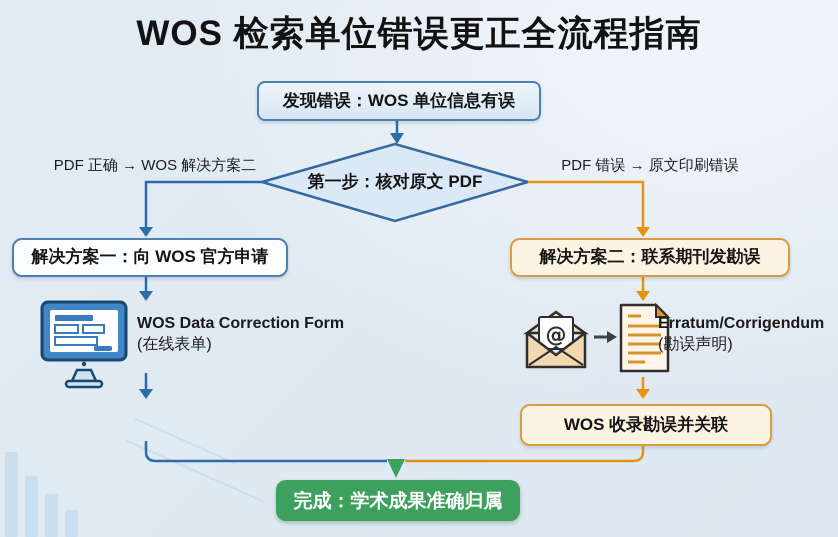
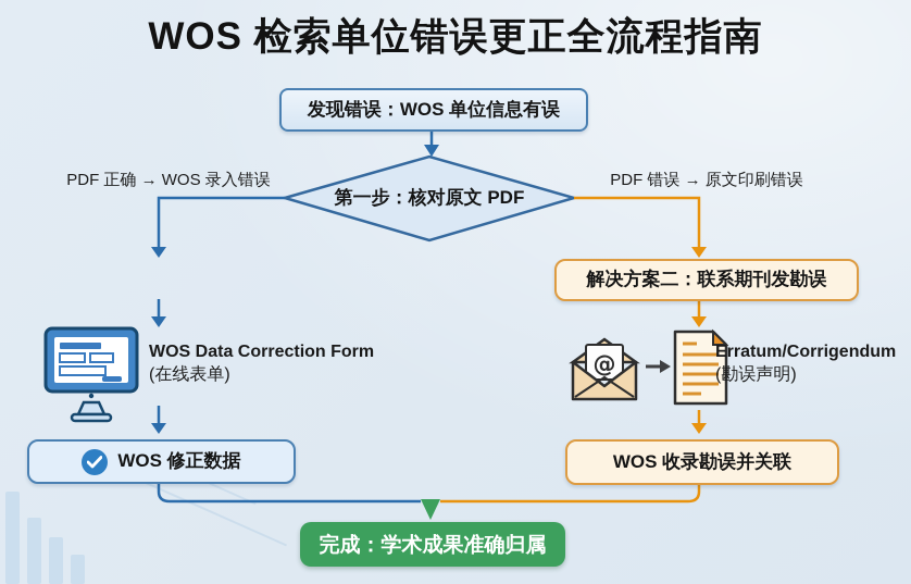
  WOS 检索单位错误更正全流程指南
  发现错误：WOS 单位信息有误
  第一步：核对原文 PDF
- PDF 正确 → WOS 解决方案二
+ PDF 正确 → WOS 录入错误
  PDF 错误 → 原文印刷错误
- 解决方案一：向 WOS 官方申请
  解决方案二：联系期刊发勘误
  WOS Data Correction Form
  (在线表单)
  @
  Erratum/Corrigendum
  (勘误声明)
+ WOS 修正数据
  WOS 收录勘误并关联
  完成：学术成果准确归属
